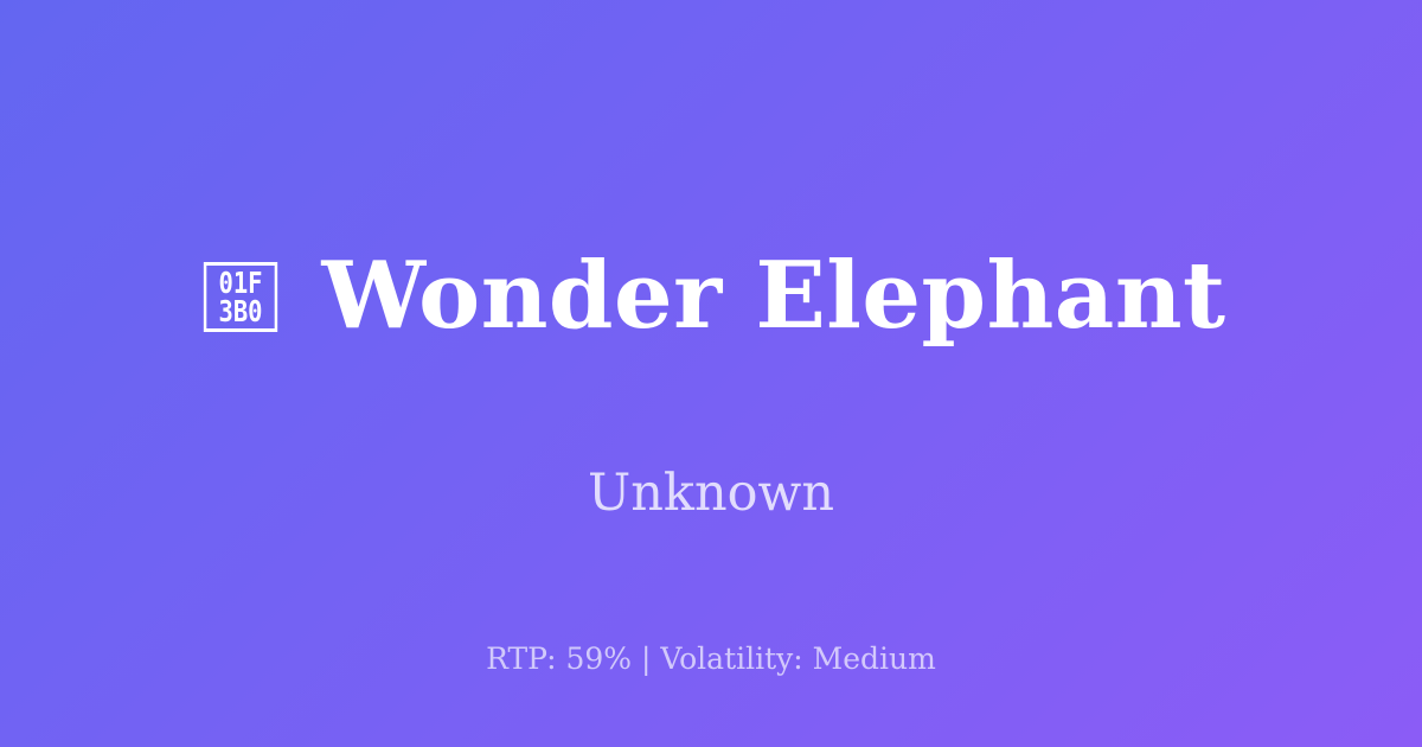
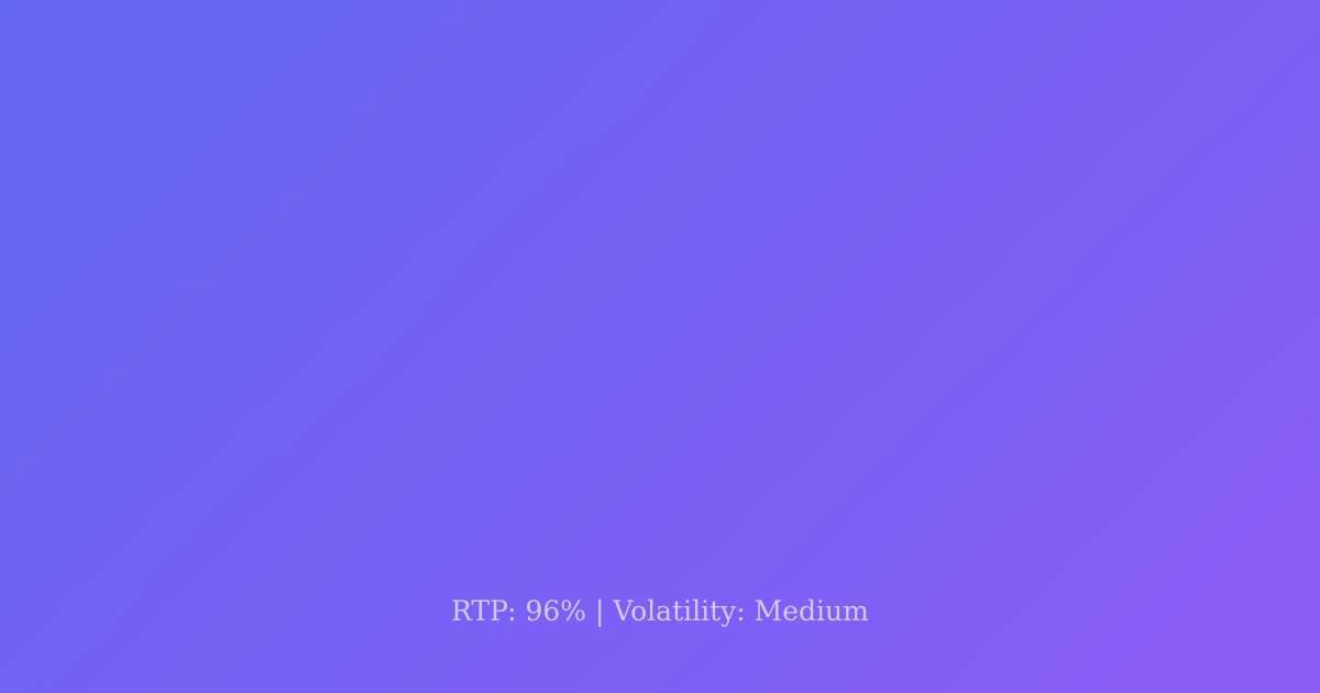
- 01F
- 3B0
- Wonder Elephant
- Unknown
- RTP: 59% | Volatility: Medium
+ RTP: 96% | Volatility: Medium
